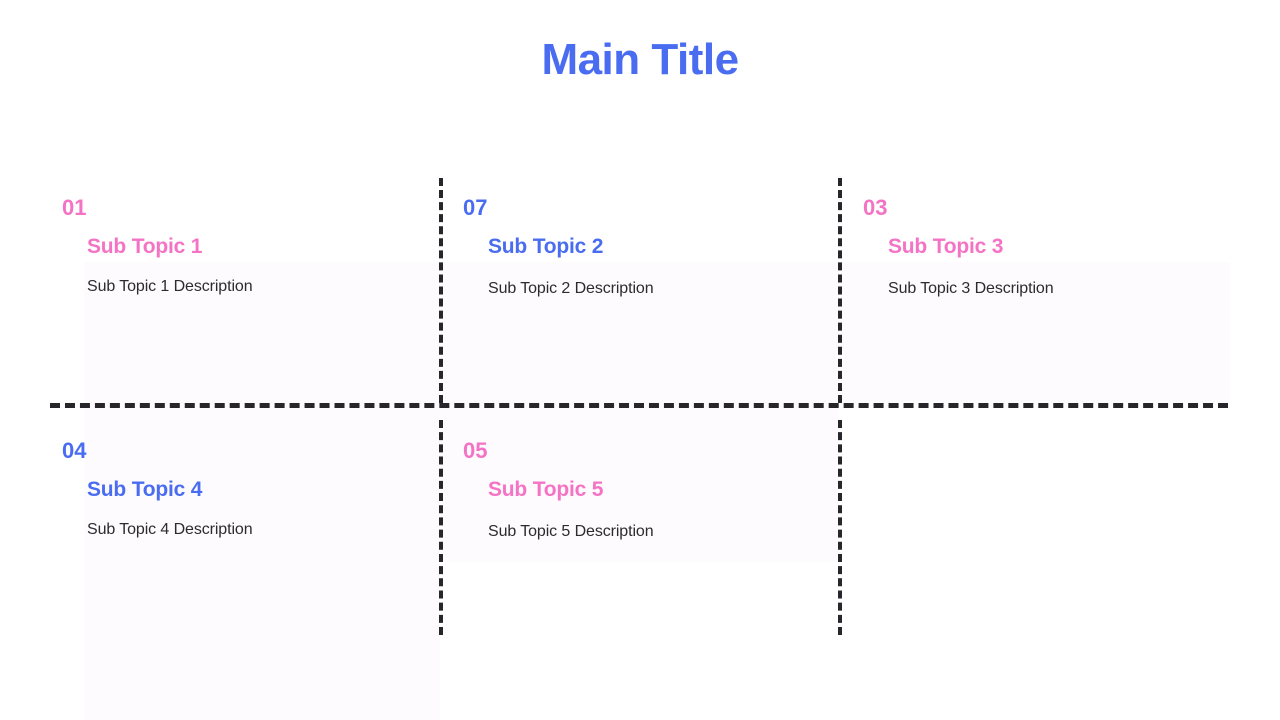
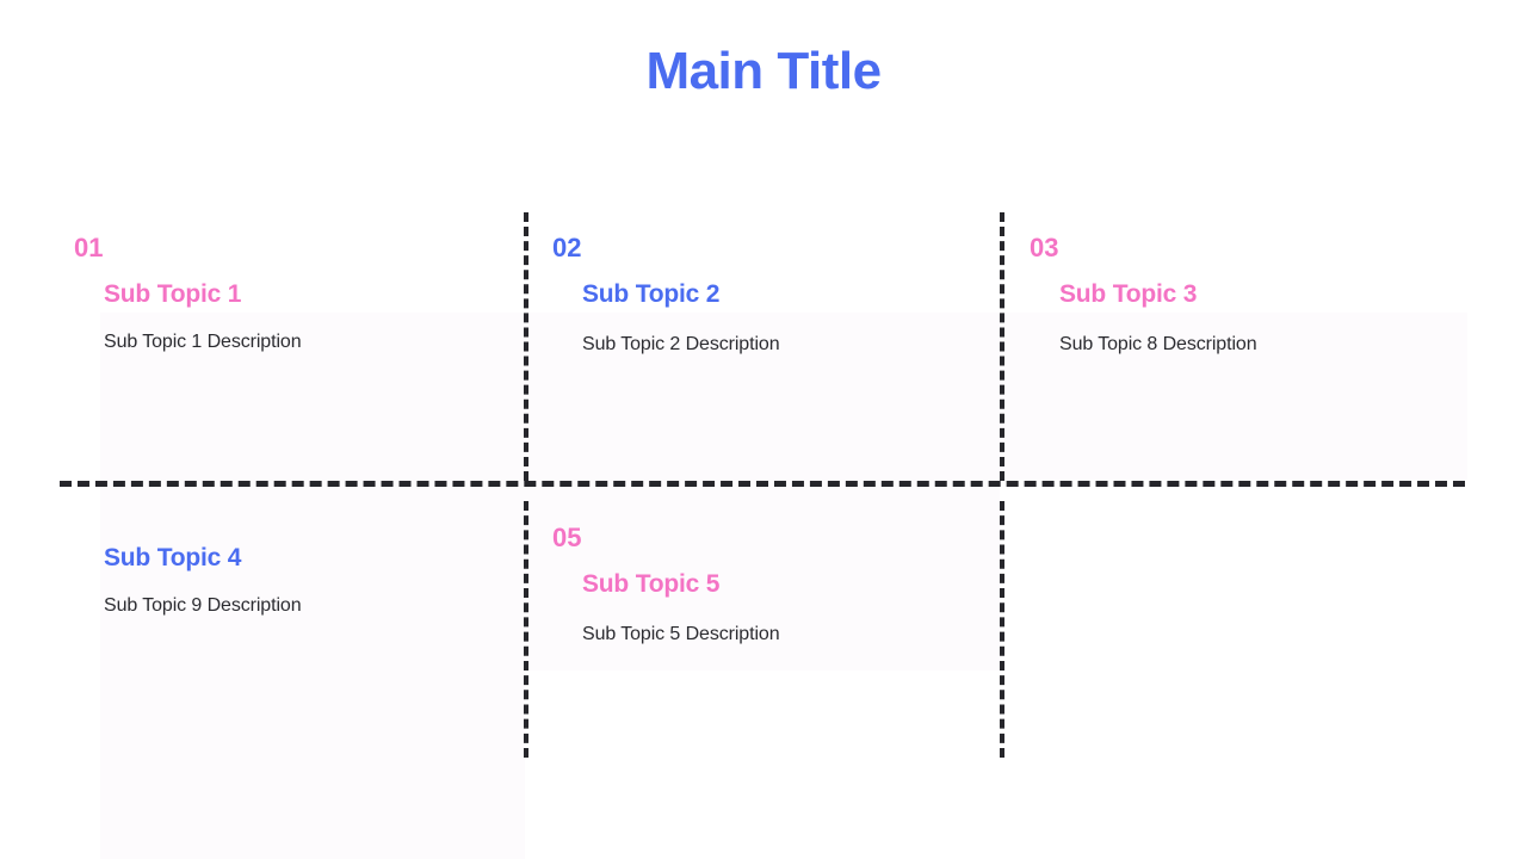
  Main Title
  01
  Sub Topic 1
  Sub Topic 1 Description
- 07
+ 02
  Sub Topic 2
  Sub Topic 2 Description
  03
  Sub Topic 3
- Sub Topic 3 Description
+ Sub Topic 8 Description
- 04
  Sub Topic 4
- Sub Topic 4 Description
+ Sub Topic 9 Description
  05
  Sub Topic 5
  Sub Topic 5 Description
